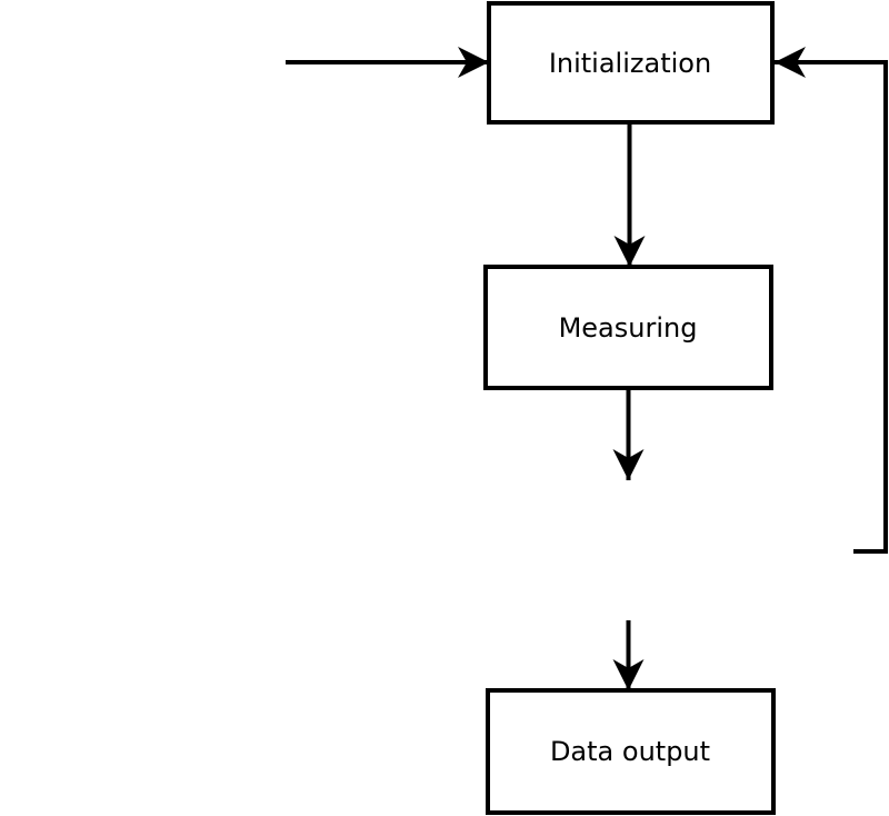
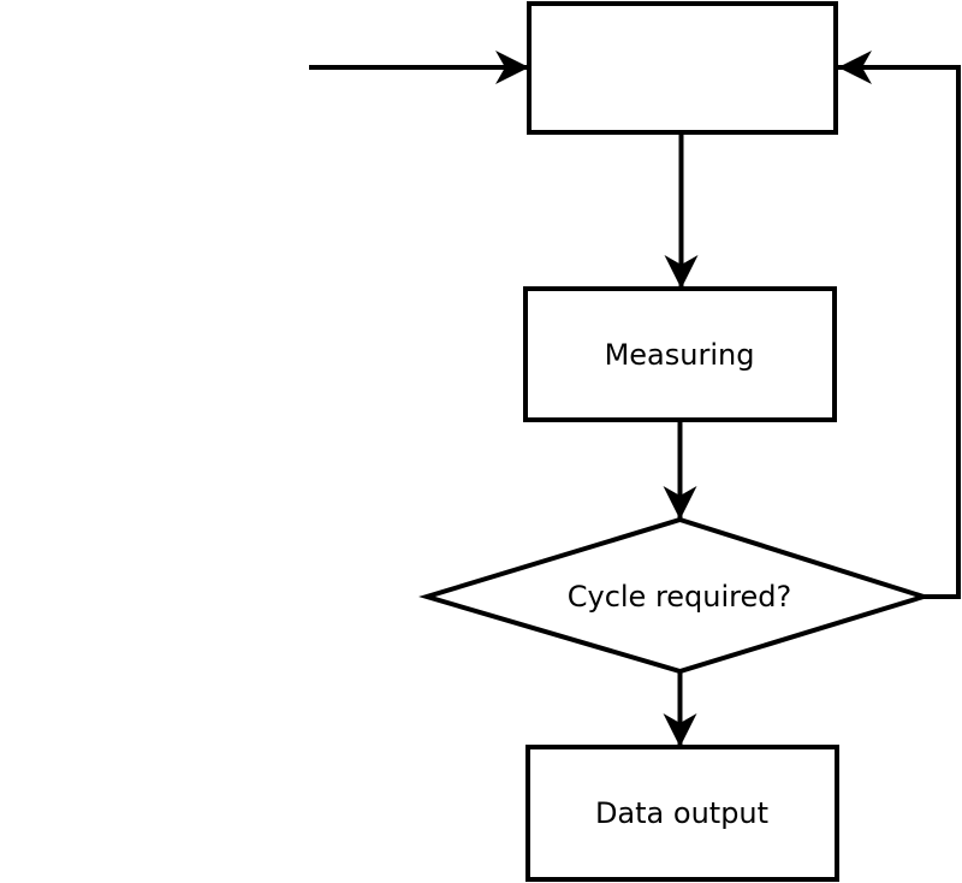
- Initialization
  Measuring
+ Cycle required?
  Data output
